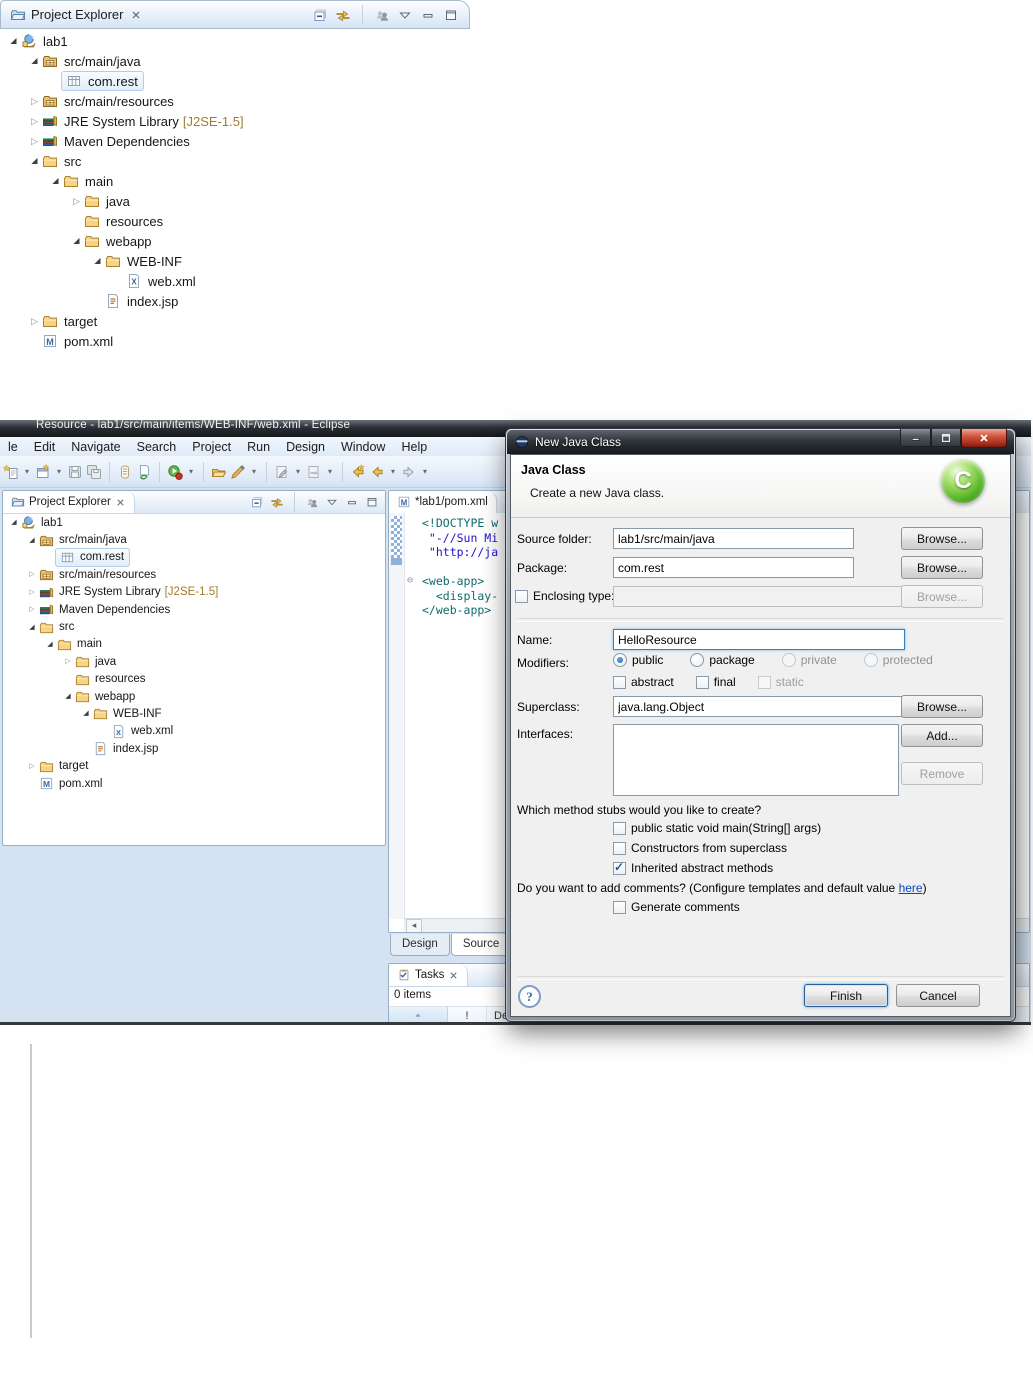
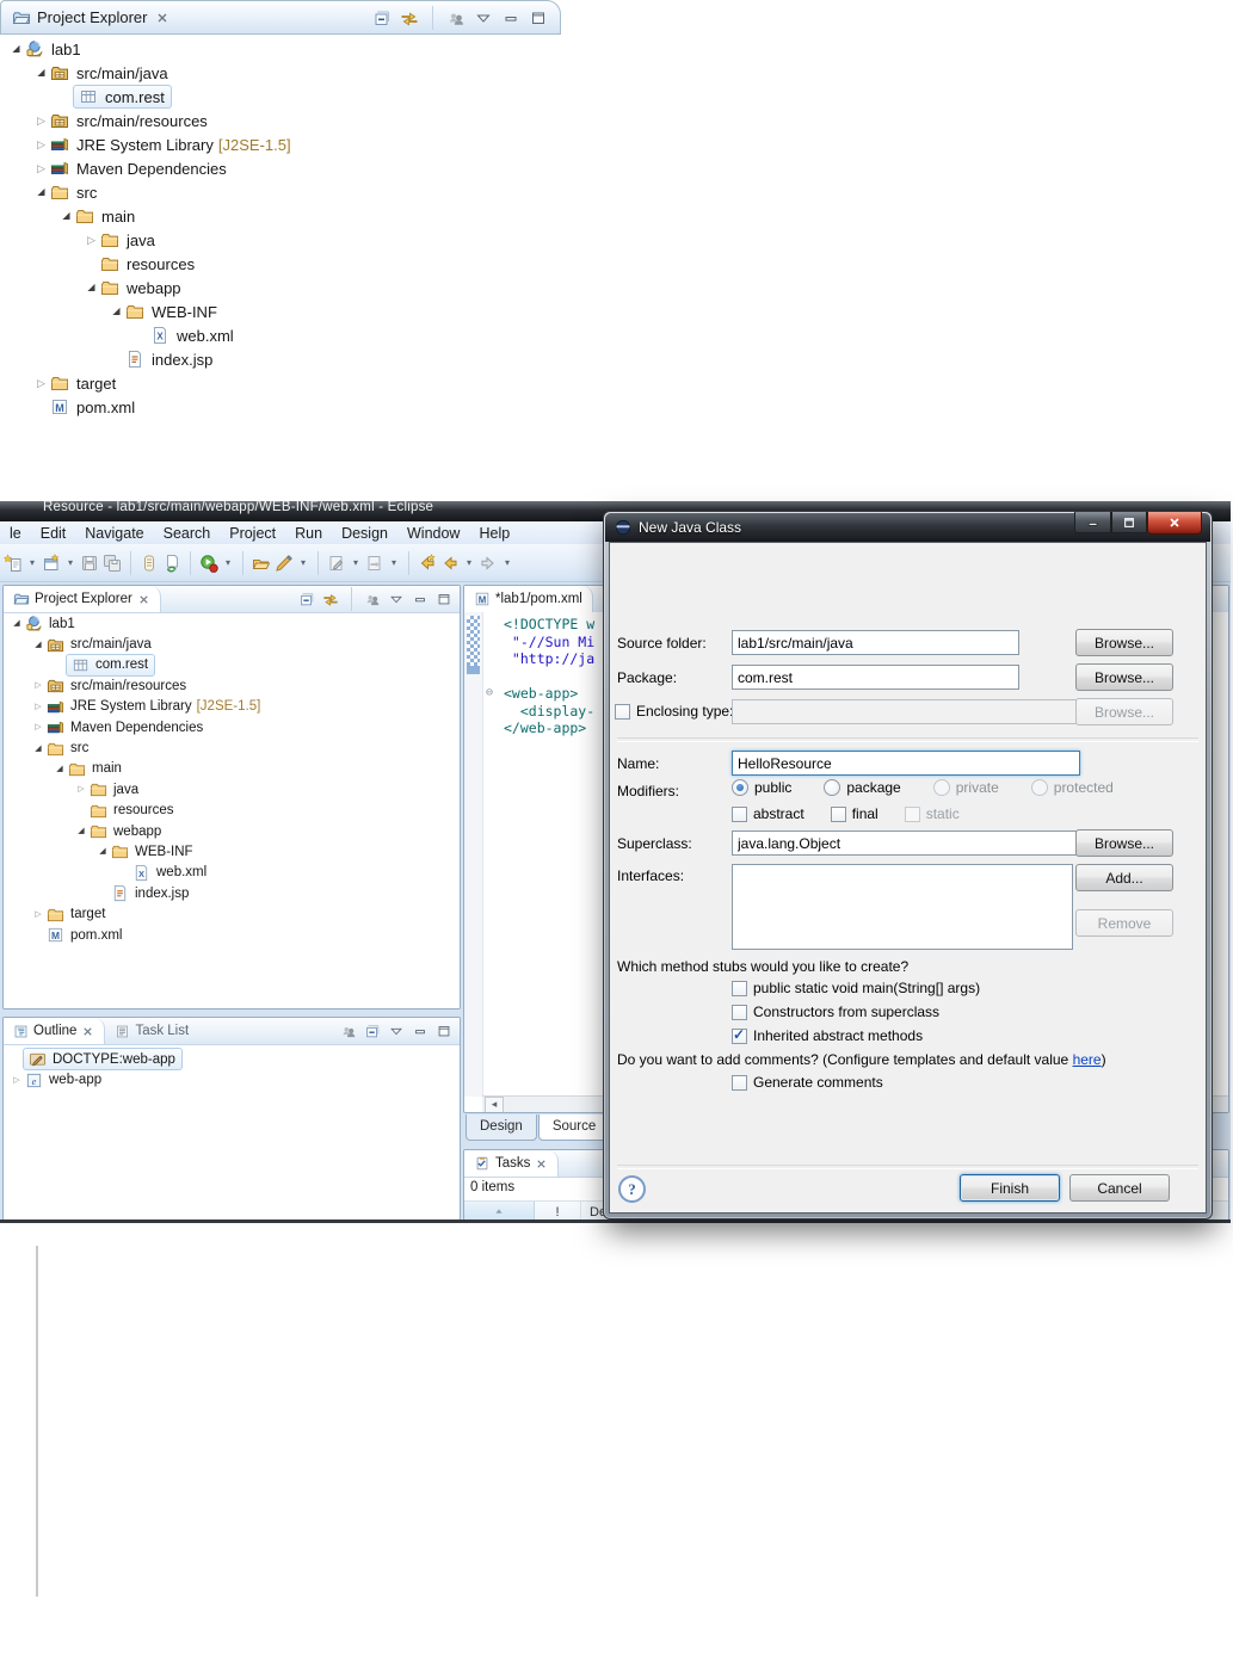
  Project Explorer
  ◢
  lab1
  ◢
  src/main/java
  com.rest
  ▷
  src/main/resources
  ▷
  JRE System Library
  [J2SE-1.5]
  ▷
  Maven Dependencies
  ◢
  src
  ◢
  main
  ▷
  java
  resources
  ◢
  webapp
  ◢
  WEB-INF
  X
  web.xml
  index.jsp
  ▷
  target
  M
  pom.xml
- Resource - lab1/src/main/items/WEB-INF/web.xml - Eclipse
+ Resource - lab1/src/main/webapp/WEB-INF/web.xml - Eclipse
  le
  Edit
  Navigate
  Search
  Project
  Run
  Design
  Window
  Help
  ▾
  ▾
  ▾
  ▾
  ▾
  ▾
  ▾
  ▾
  Project Explorer
  lab1
  src/main/java
  com.rest
  src/main/resources
  JRE System Library
  [J2SE-1.5]
  Maven Dependencies
  src
  main
  java
  resources
  webapp
  WEB-INF
  X
  web.xml
  index.jsp
  target
  M
  pom.xml
+ Outline
+ Task List
+ DOCTYPE:web-app
+ e
+ web-app
  M
  *lab1/pom.xml
  <!DOCTYPE w
  "-//Sun Mi
  "http://ja
  ⊖
  <web-app>
  <display-
  </web-app>
  ◂
  Design
  Source
  Tasks
  0 items
  !
  New Java Class
- Java Class
- Create a new Java class.
- C
  Source folder:
  lab1/src/main/java
  Browse...
  Package:
  com.rest
  Browse...
  Enclosing type
  Browse...
  Name:
  HelloResource
  Modifiers:
  public
  package
  private
  protected
  abstract
  final
  static
  Superclass:
  java.lang.Object
  Browse...
  Interfaces:
  Add...
  Remove
  Which method stubs would you like to create?
  public static void main(String[] args)
  Constructors from superclass
  Inherited abstract methods
  Do you want to add comments? (Configure templates and default value here)
  Generate comments
  ?
  Finish
  Cancel
